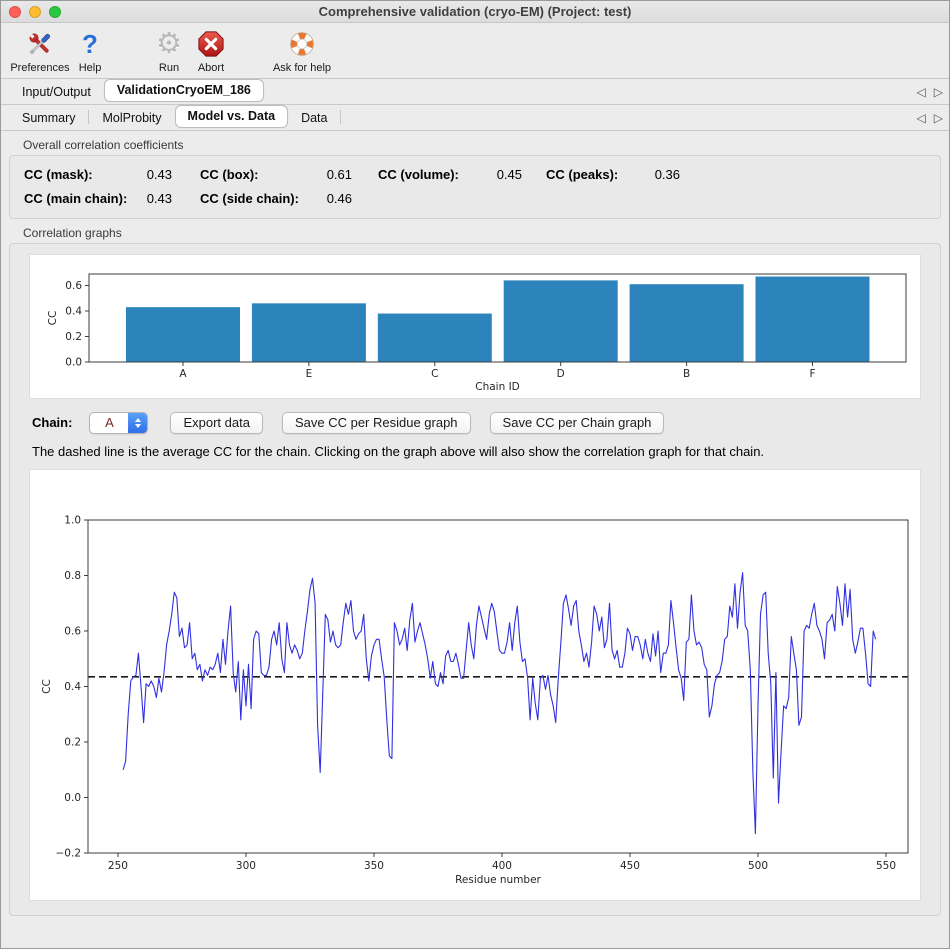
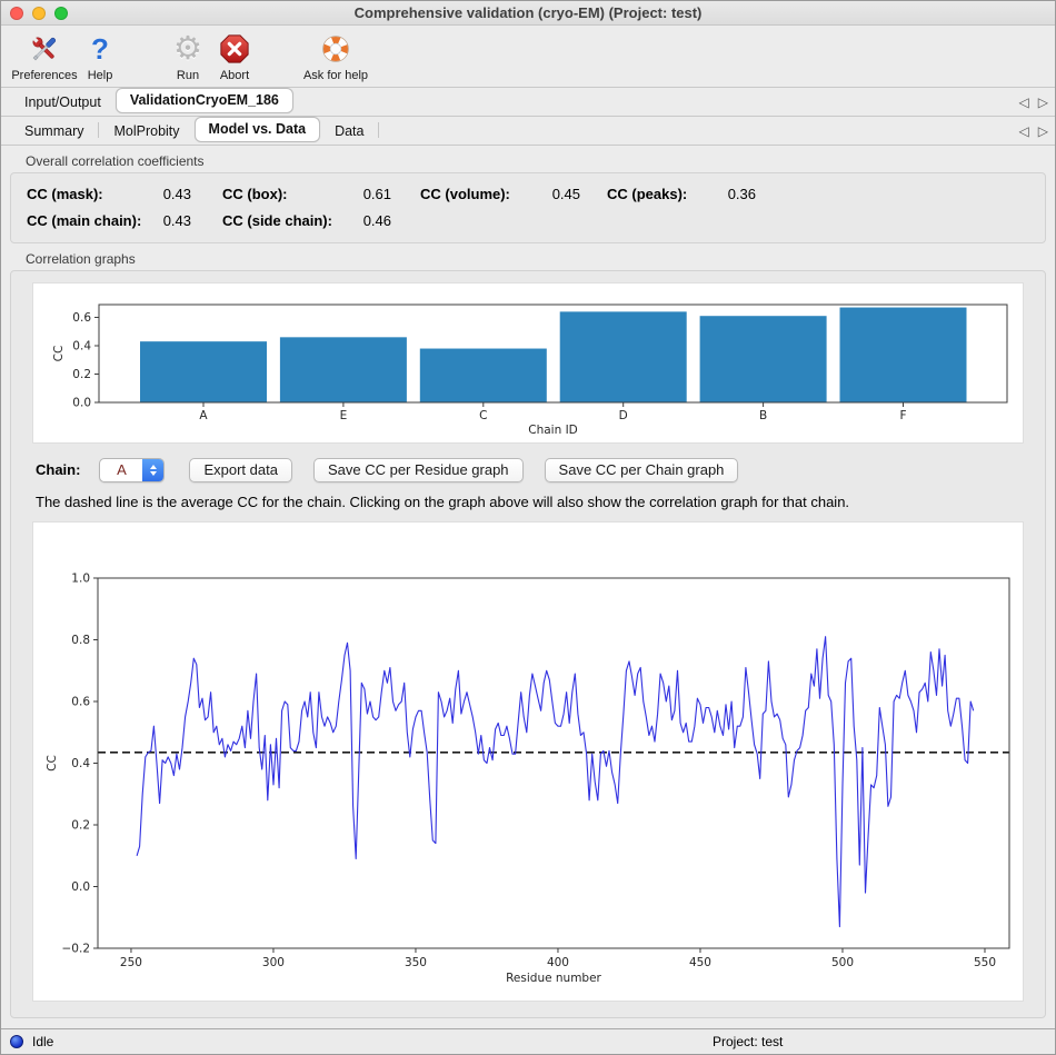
  Comprehensive validation (cryo-EM) (Project: test)
  Preferences
  ?
  Help
  ⚙
  Run
  Abort
  Ask for help
  Input/Output
  ValidationCryoEM_186
  ◁
  ▷
  Summary
  MolProbity
  Model vs. Data
  Data
  ◁
  ▷
  Overall correlation coefficients
  CC (mask):
  0.43
  CC (box):
  0.61
  CC (volume):
  0.45
  CC (peaks):
  0.36
  CC (main chain):
  0.43
  CC (side chain):
  0.46
  Correlation graphs
  0.0
  0.2
  0.4
  0.6
  A
  E
  C
  D
  B
  F
  Chain ID
  Chain:
  A
  Export data
  Save CC per Residue graph
  Save CC per Chain graph
  The dashed line is the average CC for the chain. Clicking on the graph above will also show the correlation graph for that chain.
  −0.2
  0.0
  0.2
  0.4
  0.6
  0.8
  1.0
  250
  300
  350
  400
  450
  500
  550
  Residue number
+ Idle
+ Project: test
